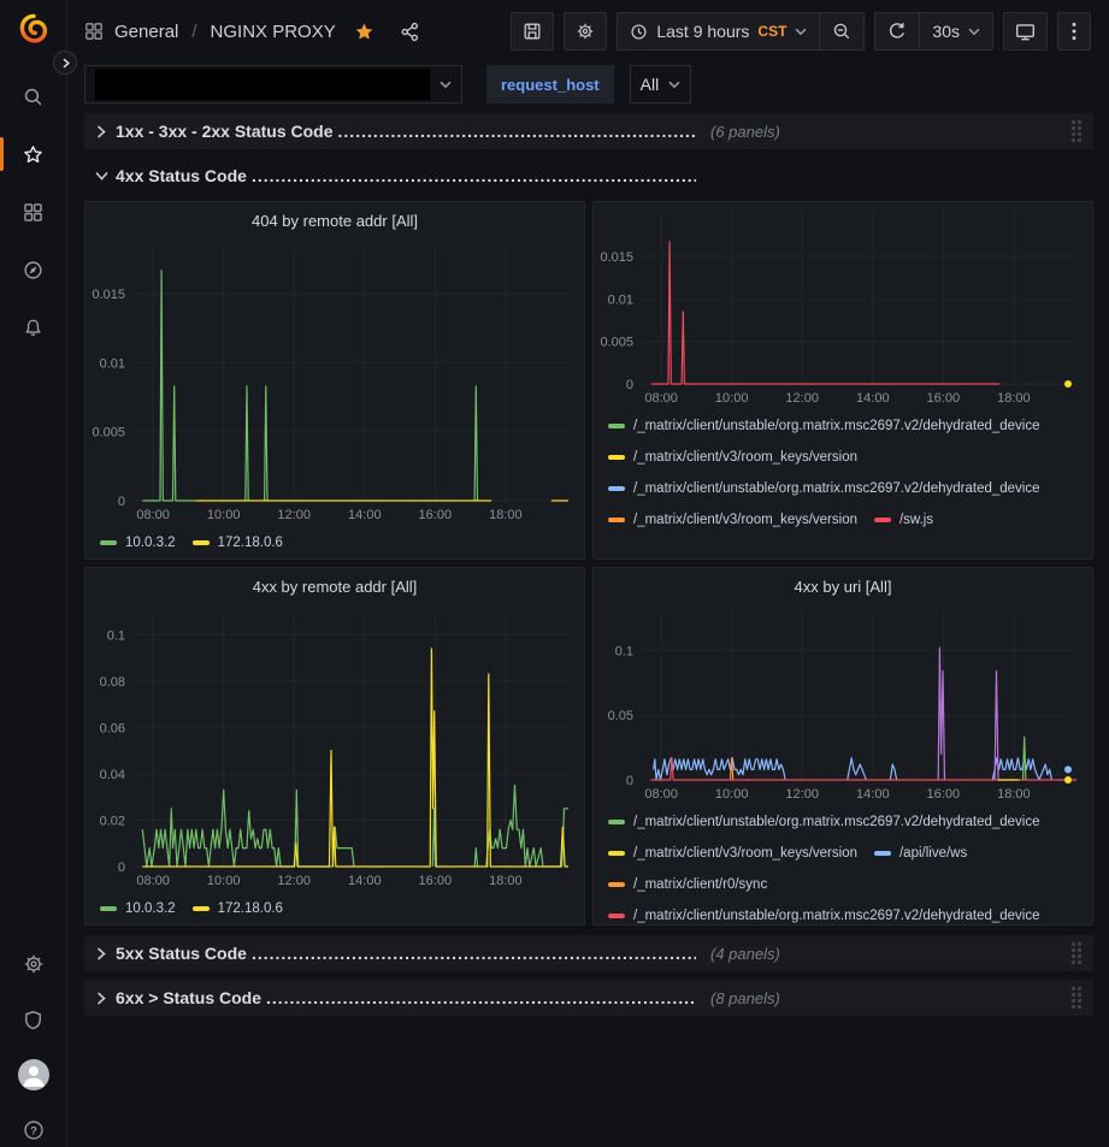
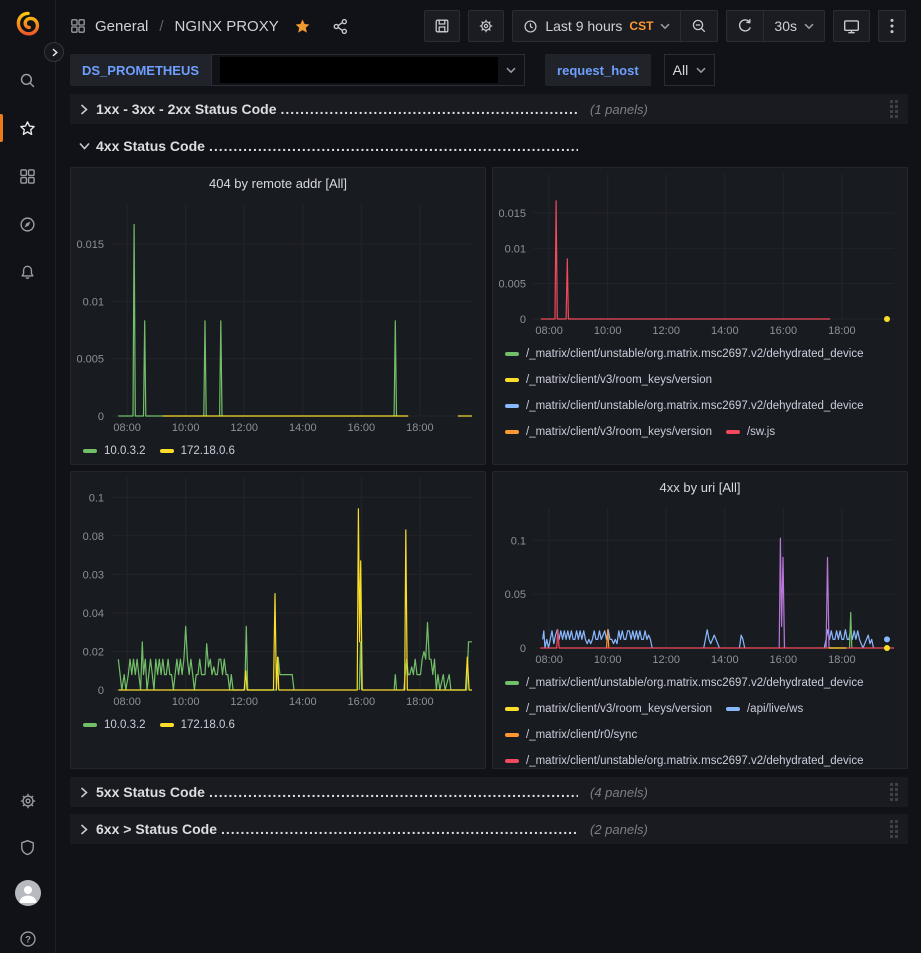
  ?
  General
  /
  NGINX PROXY
  Last 9 hours
  CST
  30s
+ DS_PROMETHEUS
  request_host
  All
  1xx - 3xx - 2xx Status Code
- (6 panels)
+ (1 panels)
  4xx Status Code
  404 by remote addr [All]
  08:00
  10:00
  12:00
  14:00
  16:00
  18:00
  0
  0.005
  0.01
  0.015
  10.0.3.2
  172.18.0.6
  08:00
  10:00
  12:00
  14:00
  16:00
  18:00
  0
  0.005
  0.01
  0.015
  /_matrix/client/unstable/org.matrix.msc2697.v2/dehydrated_device
  /_matrix/client/v3/room_keys/version
  /_matrix/client/unstable/org.matrix.msc2697.v2/dehydrated_device
  /_matrix/client/v3/room_keys/version
  /sw.js
- 4xx by remote addr [All]
  08:00
  10:00
  12:00
  14:00
  16:00
  18:00
  0
  0.02
  0.04
- 0.06
+ 0.03
  0.08
  0.1
  10.0.3.2
  172.18.0.6
  4xx by uri [All]
  08:00
  10:00
  12:00
  14:00
  16:00
  18:00
  0
  0.05
  0.1
  /_matrix/client/unstable/org.matrix.msc2697.v2/dehydrated_device
  /_matrix/client/v3/room_keys/version
  /api/live/ws
  /_matrix/client/r0/sync
  /_matrix/client/unstable/org.matrix.msc2697.v2/dehydrated_device
  5xx Status Code
  (4 panels)
  6xx > Status Code
- (8 panels)
+ (2 panels)
